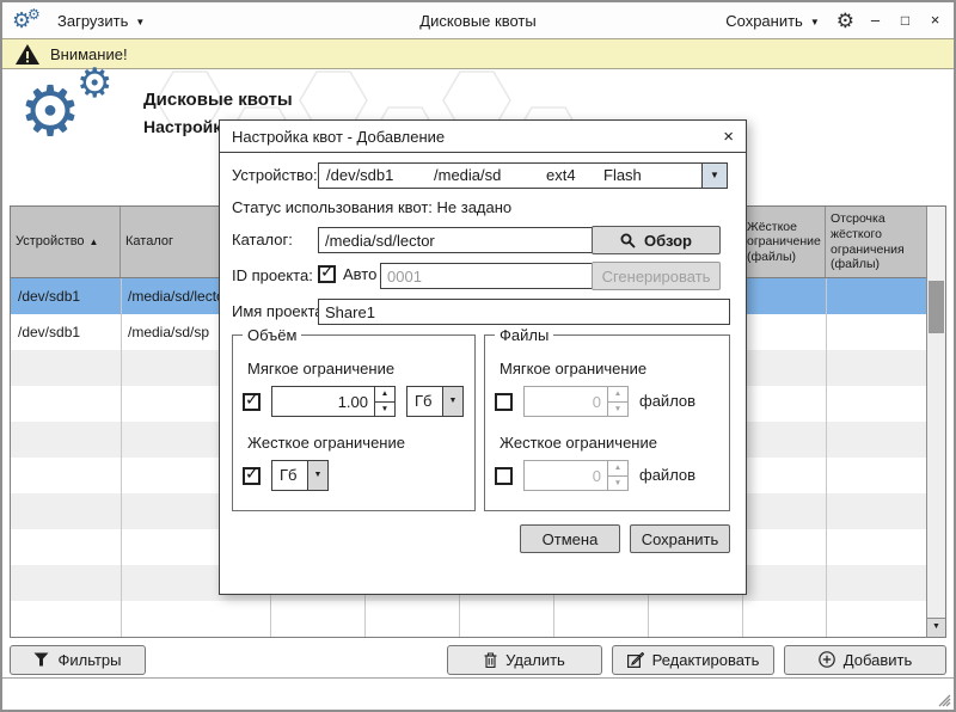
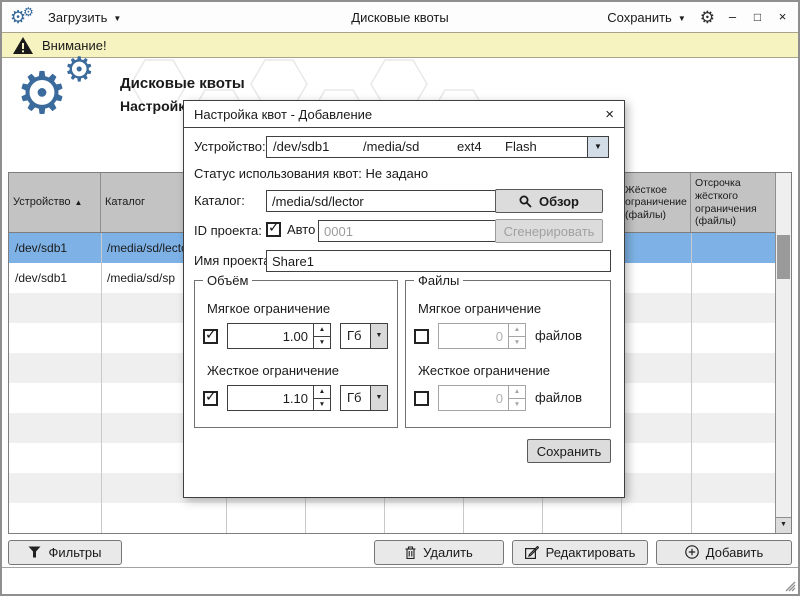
  ⚙︎
  ⚙︎
  Загрузить
  ▼
  Дисковые квоты
  Сохранить
  ▼
  ⚙︎
  –
  □
  ×
  Внимание!
  ⚙︎
  ⚙︎
  Дисковые квоты
  Устройство
  ▲
  Каталог
  Жёсткое ограничение (файлы)
  Отсрочка жёсткого ограничения (файлы)
  /dev/sdb1
  /media/sd/lect
  /dev/sdb1
  /media/sd/sp
  Фильтры
  Удалить
  Редактировать
  Добавить
  Настройка квот - Добавление
  ×
  Устройство:
  /dev/sdb1
  /media/sd
  ext4
  Flash
  ▼
  Статус использования квот: Не задано
  Каталог:
  /media/sd/lector
  Обзор
  ID проекта:
  ✓
  Авто
  0001
  Сгенерировать
  Имя проект
  Share1
  Объём
  Мягкое ограничение
  ✓
  1.00
  Гб
  Жесткое ограничение
  ✓
+ 1.10
  Гб
  Файлы
  Мягкое ограничение
  0
  файлов
  Жесткое ограничение
  0
  файлов
- Отмена
  Сохранить
